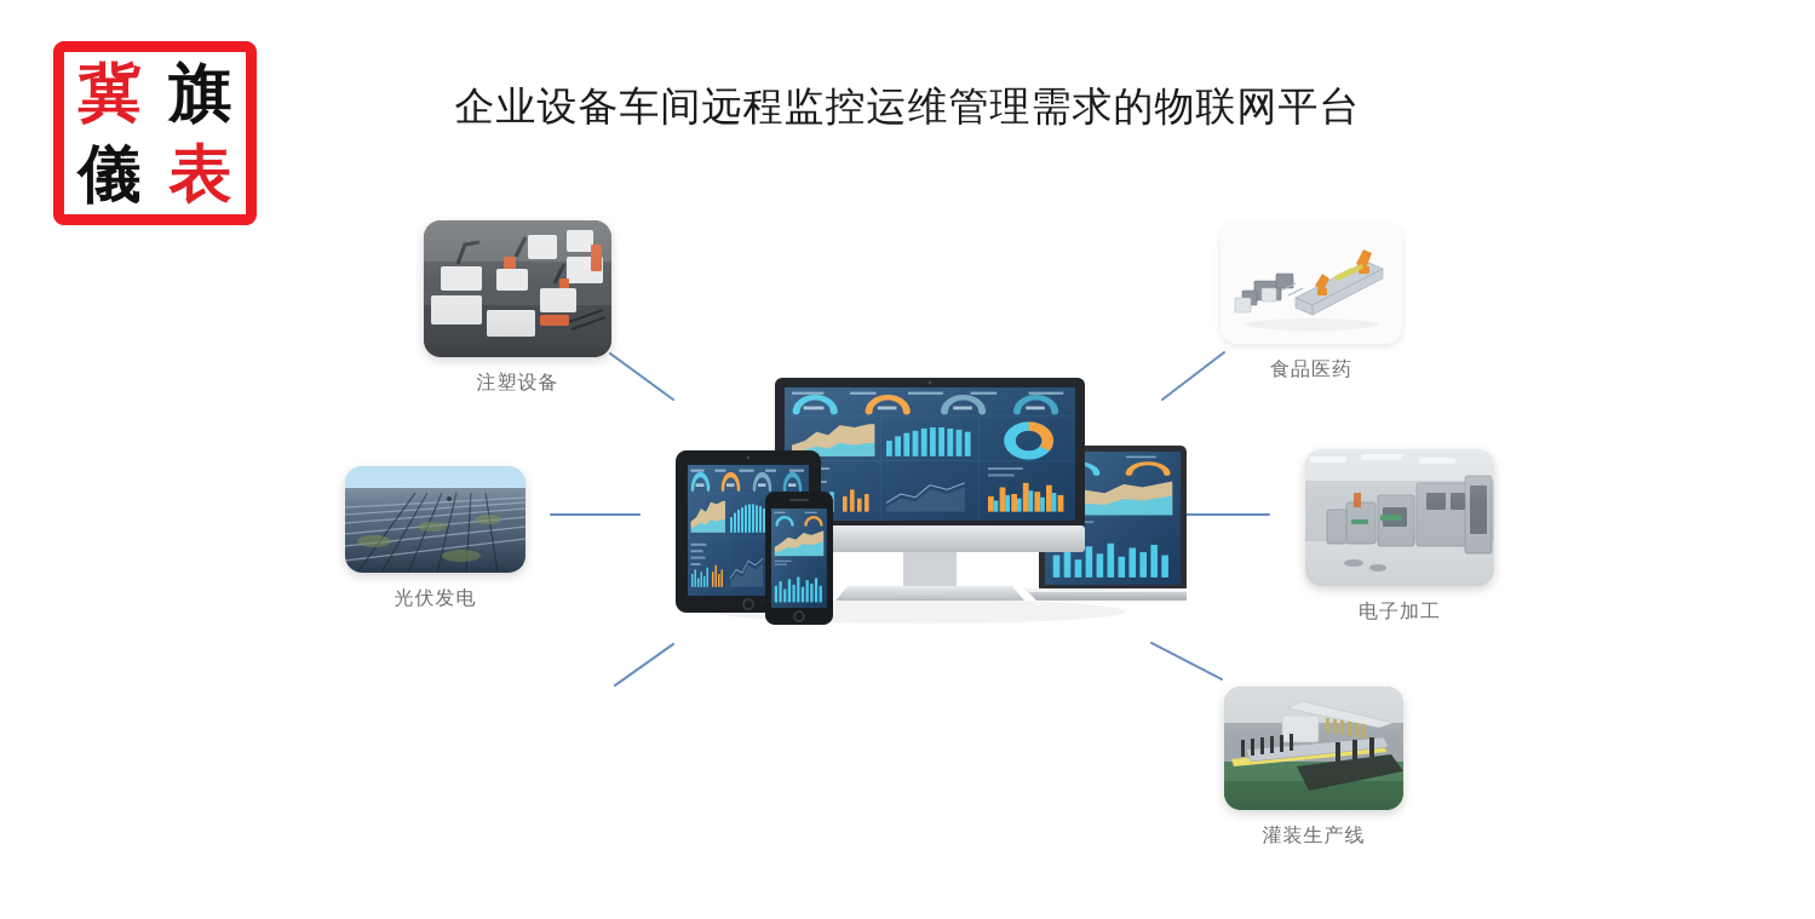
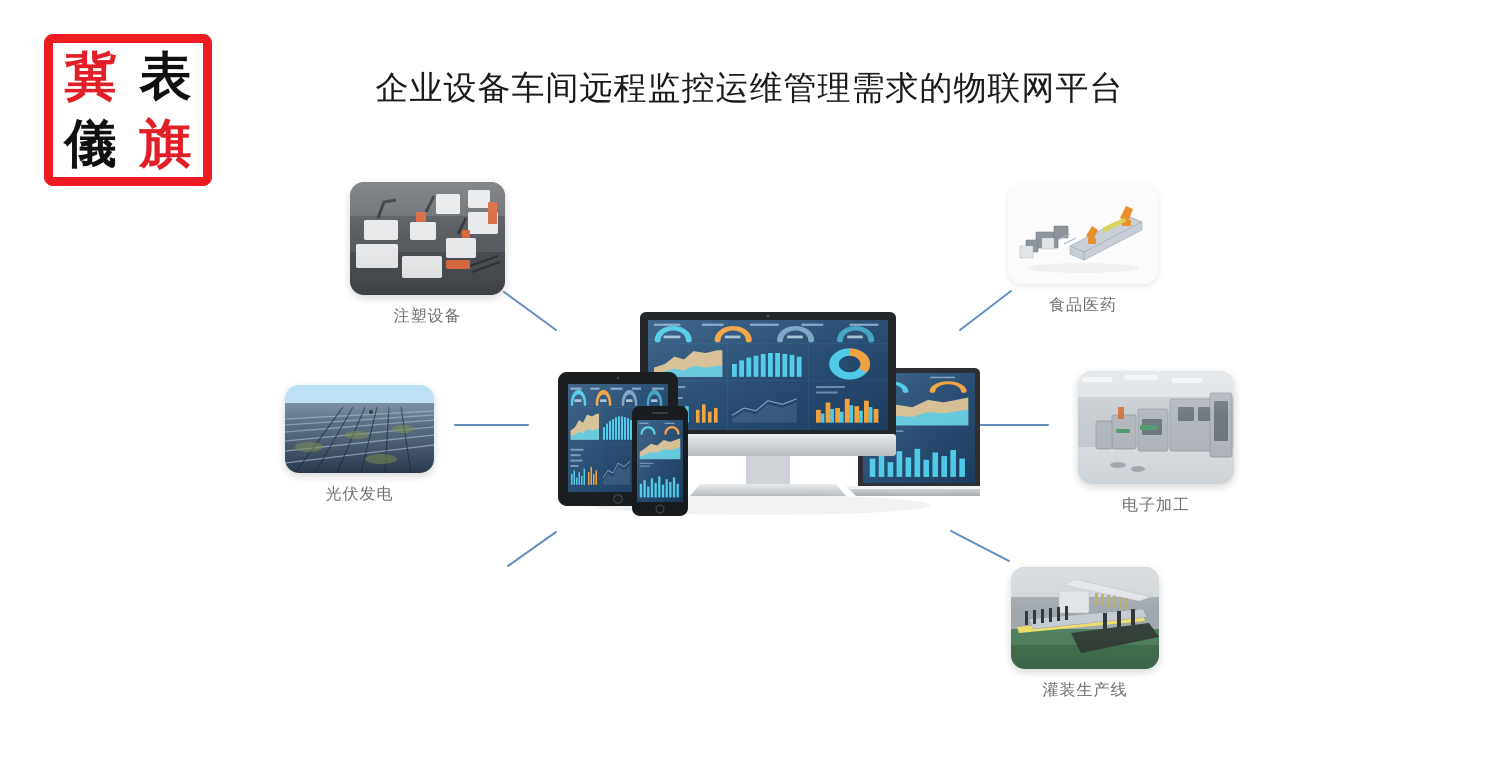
  冀
- 旗
+ 表
  儀
- 表
+ 旗
  企业设备车间远程监控运维管理需求的物联网平台
  注塑设备
  光伏发电
  食品医药
  电子加工
  灌装生产线
